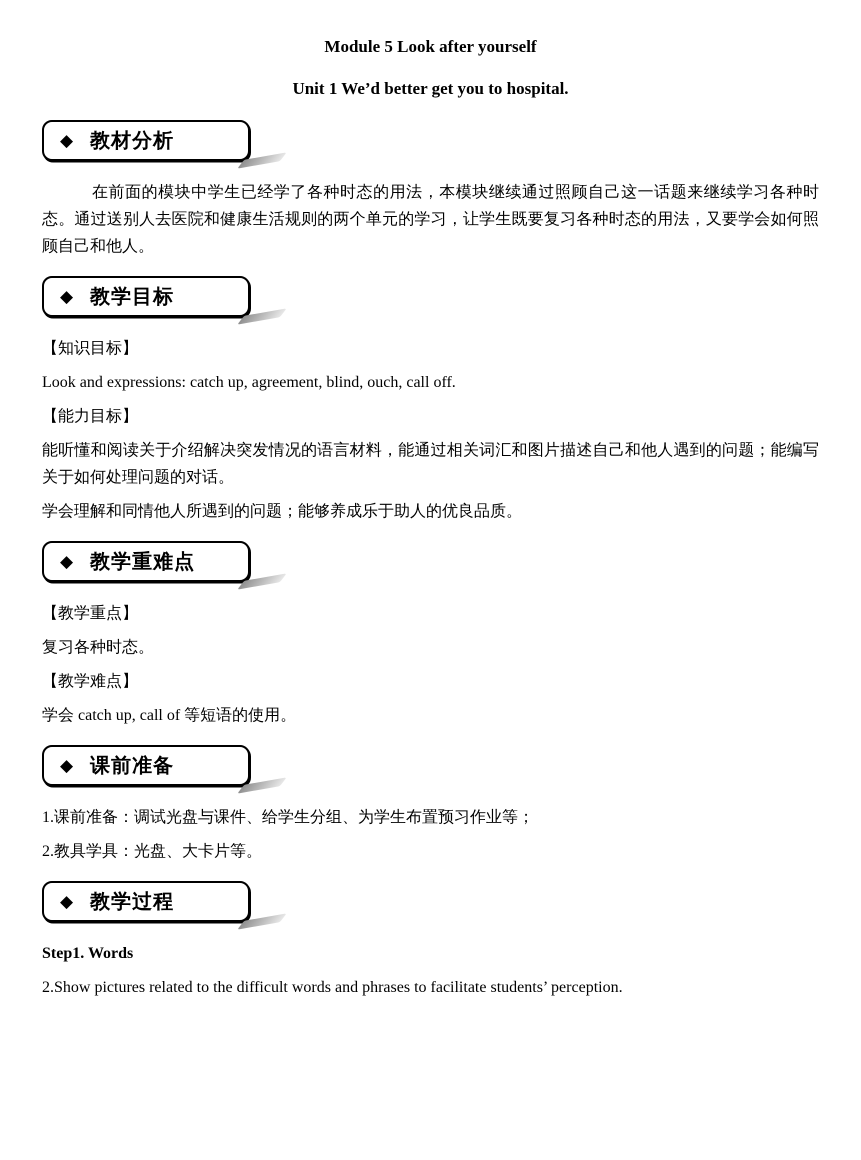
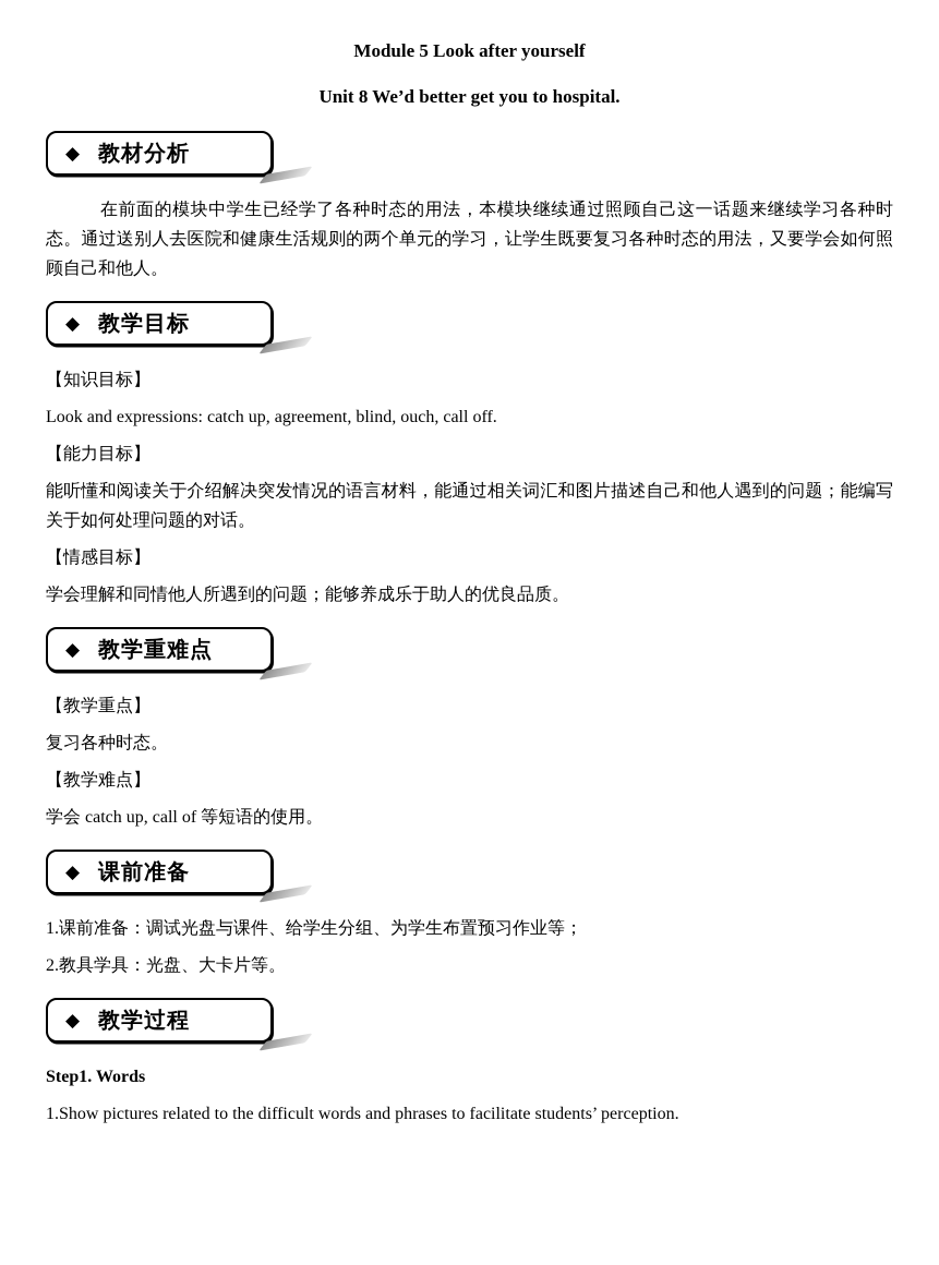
  Module 5 Look after yourself
- Unit 1 We’d better get you to hospital.
+ Unit 8 We’d better get you to hospital.
  ◆
  教材分析
  在前面的模块中学生已经学了各种时态的用法，本模块继续通过照顾自己这一话题来继续学习各种时态。通过送别人去医院和健康生活规则的两个单元的学习，让学生既要复习各种时态的用法，又要学会如何照顾自己和他人。
  ◆
  教学目标
  【知识目标】
  Look and expressions: catch up, agreement, blind, ouch, call off.
  【能力目标】
  能听懂和阅读关于介绍解决突发情况的语言材料，能通过相关词汇和图片描述自己和他人遇到的问题；能编写关于如何处理问题的对话。
+ 【情感目标】
  学会理解和同情他人所遇到的问题；能够养成乐于助人的优良品质。
  ◆
  教学重难点
  【教学重点】
  复习各种时态。
  【教学难点】
  学会 catch up, call of 等短语的使用。
  ◆
  课前准备
  1.课前准备：调试光盘与课件、给学生分组、为学生布置预习作业等；
  2.教具学具：光盘、大卡片等。
  ◆
  教学过程
  Step1. Words
- 2.Show pictures related to the difficult words and phrases to facilitate students’ perception.
+ 1.Show pictures related to the difficult words and phrases to facilitate students’ perception.
